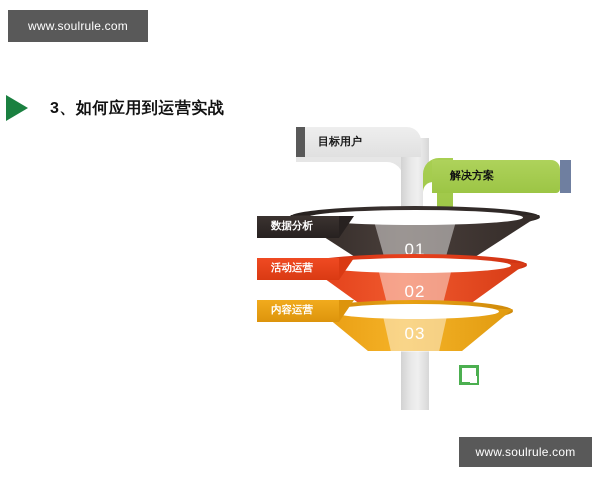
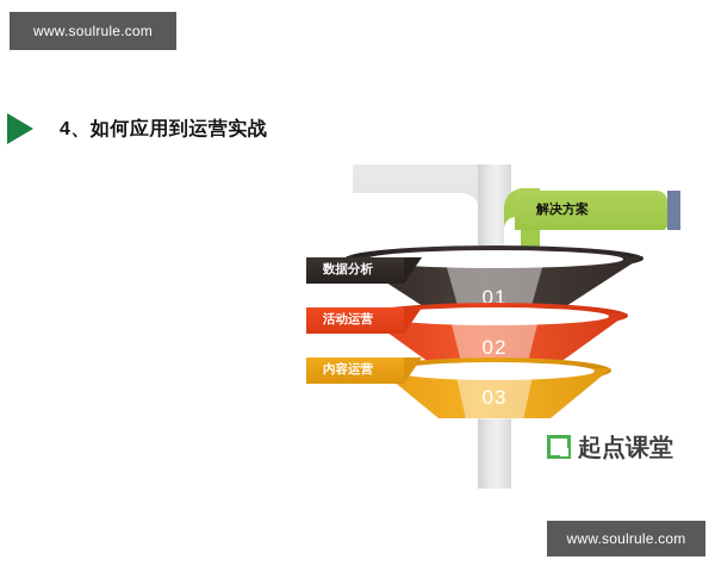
  www.soulrule.com
- 3、如何应用到运营实战
+ 4、如何应用到运营实战
- 目标用户
  解决方案
  01
  02
  03
  数据分析
  活动运营
  内容运营
+ 起点课堂
  www.soulrule.com
